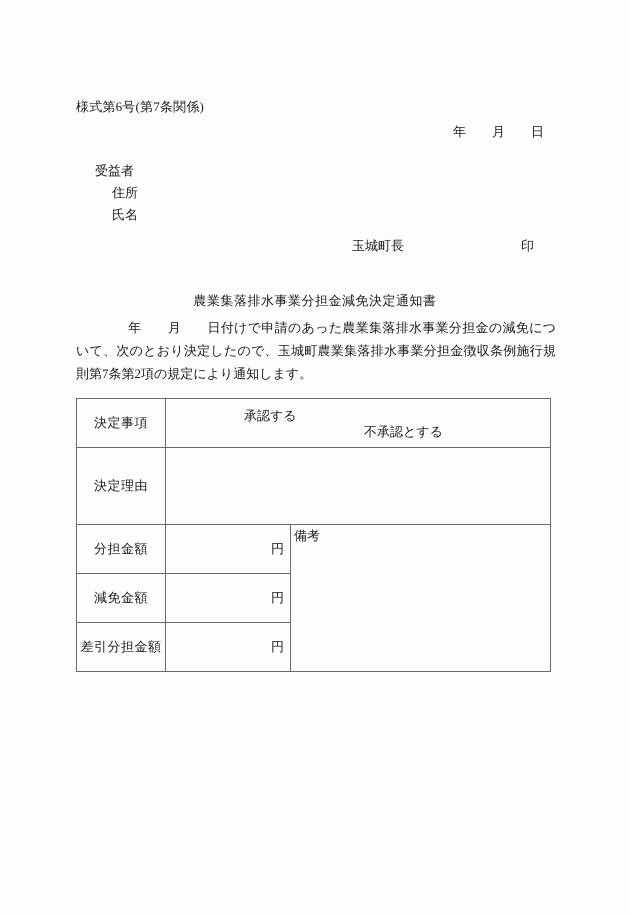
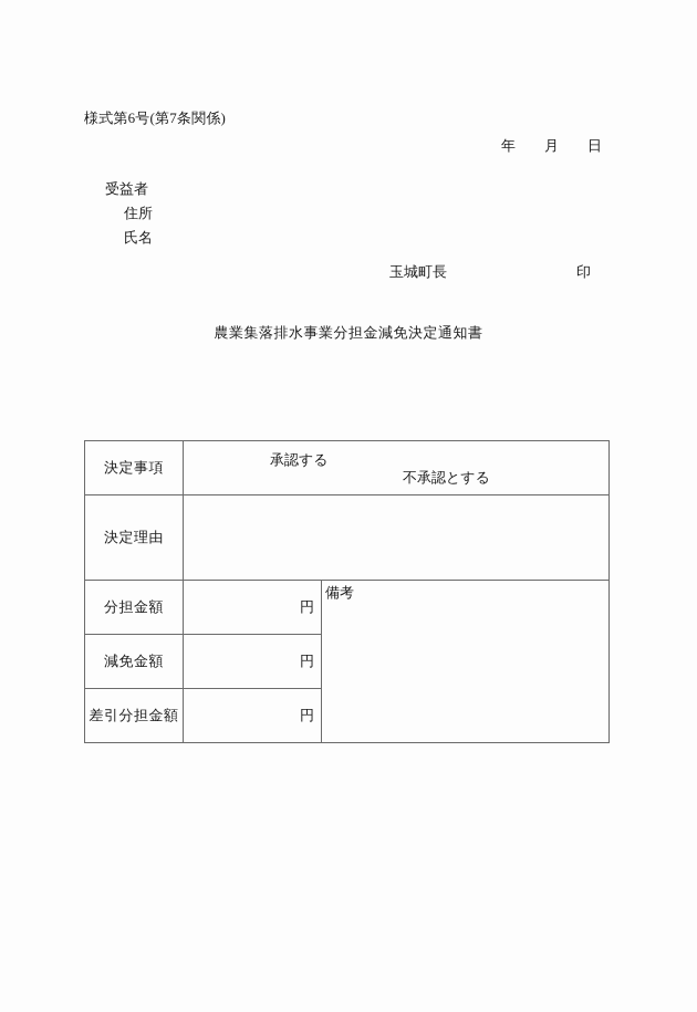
  様式第6号(第7条関係)
  年 月 日
  受益者
  住所
  氏名
  玉城町長
  印
  農業集落排水事業分担金減免決定通知書
- 年 月 日付けで申請のあった農業集落排水事業分担金の減免について、次のとおり決定したので、玉城町農業集落排水事業分担金徴収条例施行規則第7条第2項の規定により通知します。
  決定事項	承認する 不承認とする
  決定理由
  分担金額	円	備考
  減免金額	円
  差引分担金額	円
